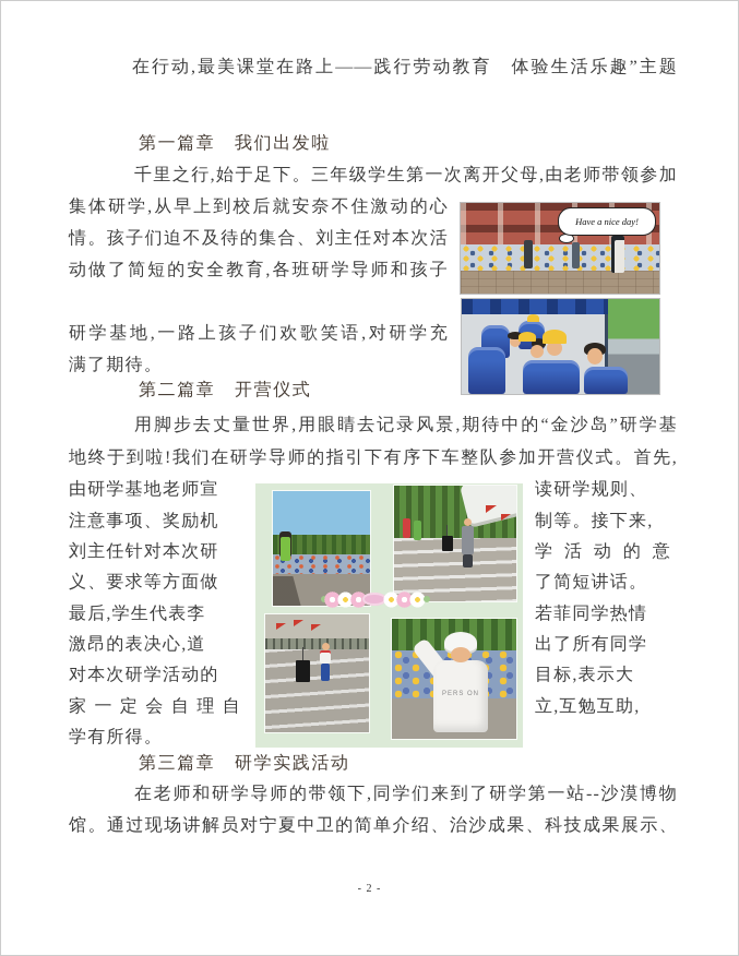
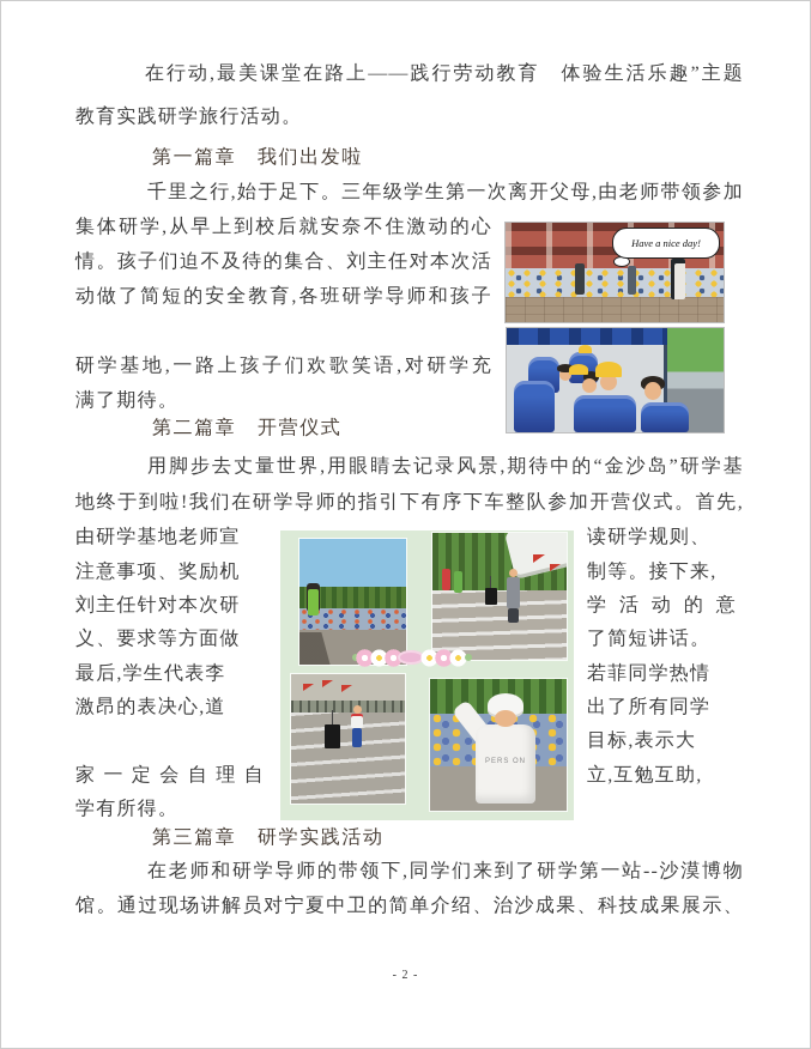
  在行动,最美课堂在路上——践行劳动教育 体验生活乐趣”主题
+ 教育实践研学旅行活动。
  第一篇章 我们出发啦
  千里之行,始于足下。三年级学生第一次离开父母,由老师带领参加
  集体研学,从早上到校后就安奈不住激动的心
  情。孩子们迫不及待的集合、刘主任对本次活
  动做了简短的安全教育,各班研学导师和孩子
  研学基地,一路上孩子们欢歌笑语,对研学充
  满了期待。
  第二篇章 开营仪式
  用脚步去丈量世界,用眼睛去记录风景,期待中的“金沙岛”研学基
  地终于到啦!我们在研学导师的指引下有序下车整队参加开营仪式。首先,
  由研学基地老师宣
  注意事项、奖励机
  刘主任针对本次研
  义、要求等方面做
  最后,学生代表李
  激昂的表决心,道
- 对本次研学活动的
  家一定会自理自
  学有所得。
  读研学规则、
  制等。接下来,
  学活动的意
  了简短讲话。
  若菲同学热情
  出了所有同学
  目标,表示大
  立,互勉互助,
  第三篇章 研学实践活动
  在老师和研学导师的带领下,同学们来到了研学第一站--沙漠博物
  馆。通过现场讲解员对宁夏中卫的简单介绍、治沙成果、科技成果展示、
  - 2 -
  Have a nice day!
